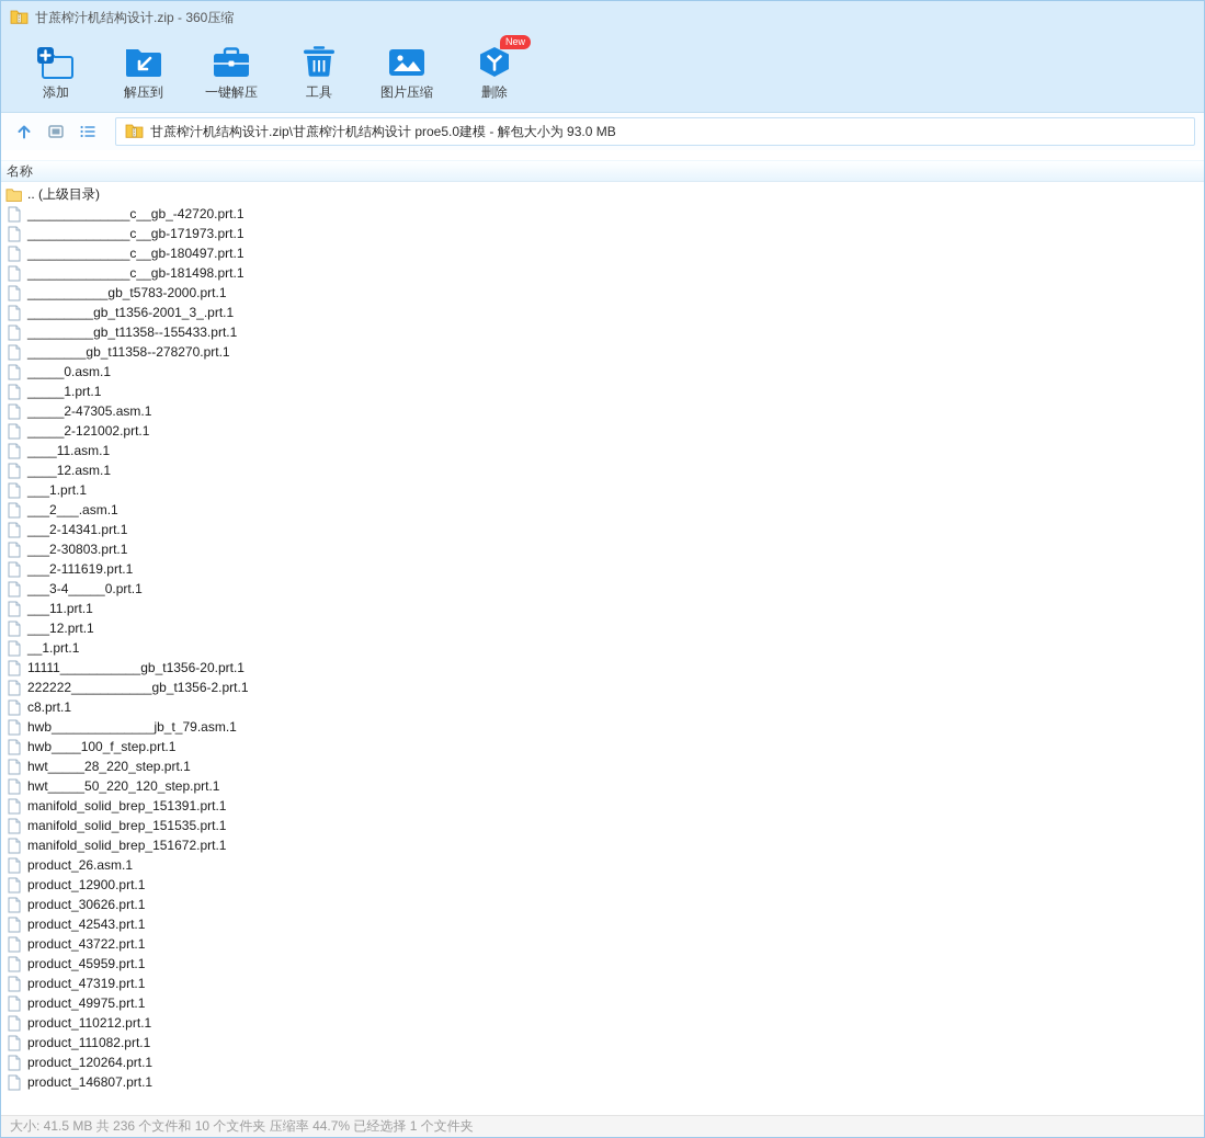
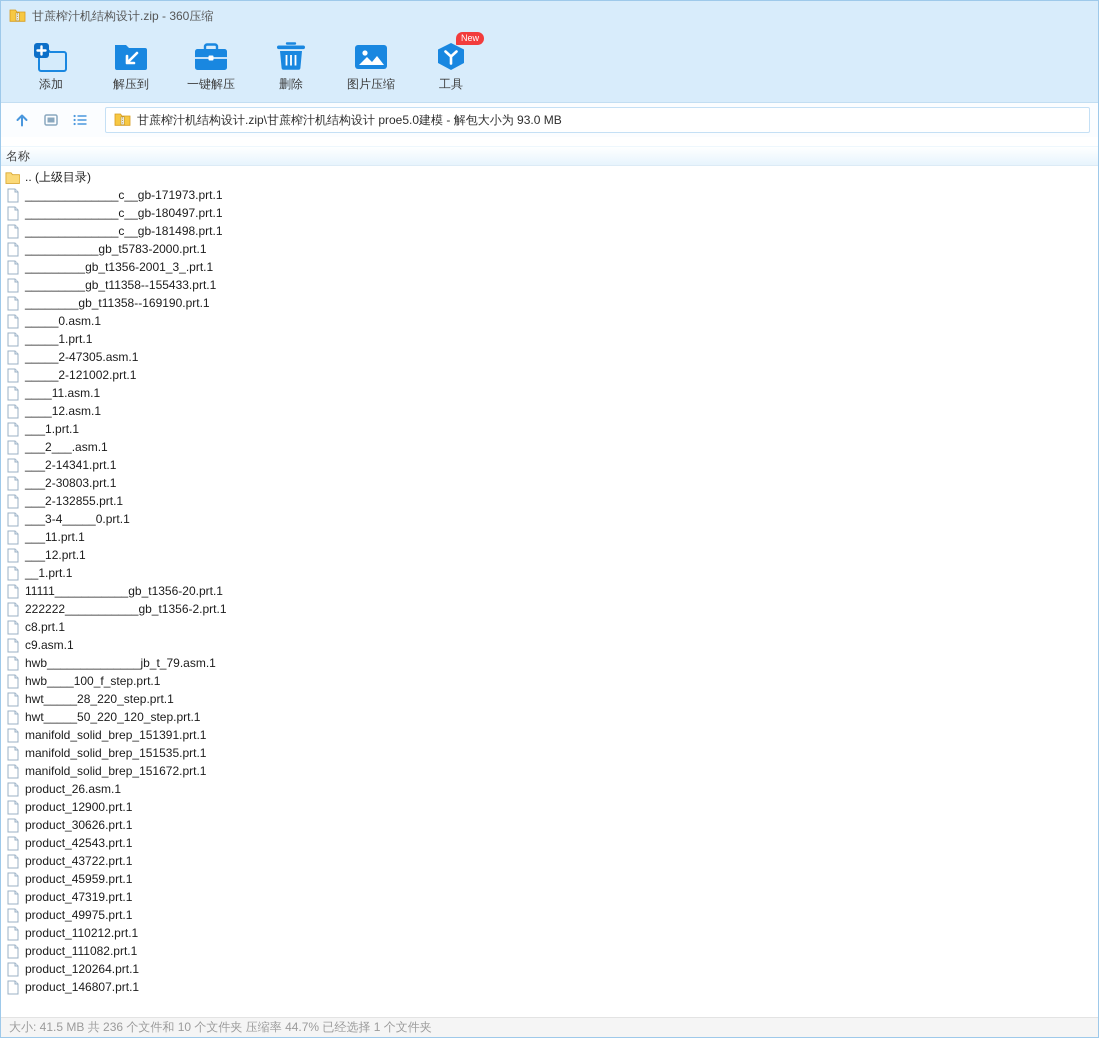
  甘蔗榨汁机结构设计.zip - 360压缩
  添加
  解压到
  一键解压
- 工具
+ 删除
  图片压缩
  New
- 删除
+ 工具
  甘蔗榨汁机结构设计.zip\甘蔗榨汁机结构设计 proe5.0建模 - 解包大小为 93.0 MB
  名称
  .. (上级目录)
- ______________c__gb_-42720.prt.1
  ______________c__gb-171973.prt.1
  ______________c__gb-180497.prt.1
  ______________c__gb-181498.prt.1
  ___________gb_t5783-2000.prt.1
  _________gb_t1356-2001_3_.prt.1
  _________gb_t11358--155433.prt.1
- ________gb_t11358--278270.prt.1
+ ________gb_t11358--169190.prt.1
  _____0.asm.1
  _____1.prt.1
  _____2-47305.asm.1
  _____2-121002.prt.1
  ____11.asm.1
  ____12.asm.1
  ___1.prt.1
  ___2___.asm.1
  ___2-14341.prt.1
  ___2-30803.prt.1
- ___2-111619.prt.1
+ ___2-132855.prt.1
  ___3-4_____0.prt.1
  ___11.prt.1
  ___12.prt.1
  __1.prt.1
  11111___________gb_t1356-20.prt.1
  222222___________gb_t1356-2.prt.1
  c8.prt.1
+ c9.asm.1
  hwb______________jb_t_79.asm.1
  hwb____100_f_step.prt.1
  hwt_____28_220_step.prt.1
  hwt_____50_220_120_step.prt.1
  manifold_solid_brep_151391.prt.1
  manifold_solid_brep_151535.prt.1
  manifold_solid_brep_151672.prt.1
  product_26.asm.1
  product_12900.prt.1
  product_30626.prt.1
  product_42543.prt.1
  product_43722.prt.1
  product_45959.prt.1
  product_47319.prt.1
  product_49975.prt.1
  product_110212.prt.1
  product_111082.prt.1
  product_120264.prt.1
  product_146807.prt.1
  大小: 41.5 MB 共 236 个文件和 10 个文件夹 压缩率 44.7% 已经选择 1 个文件夹
